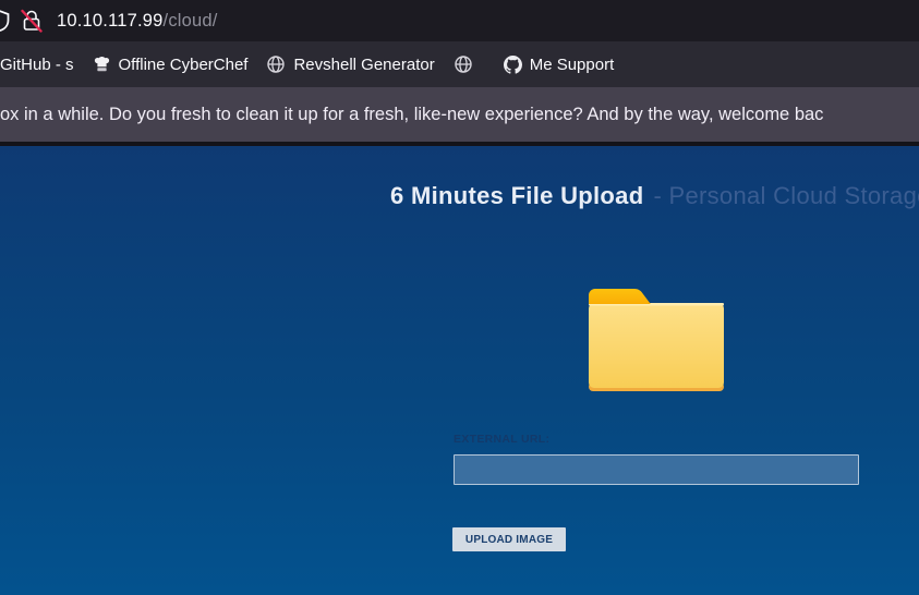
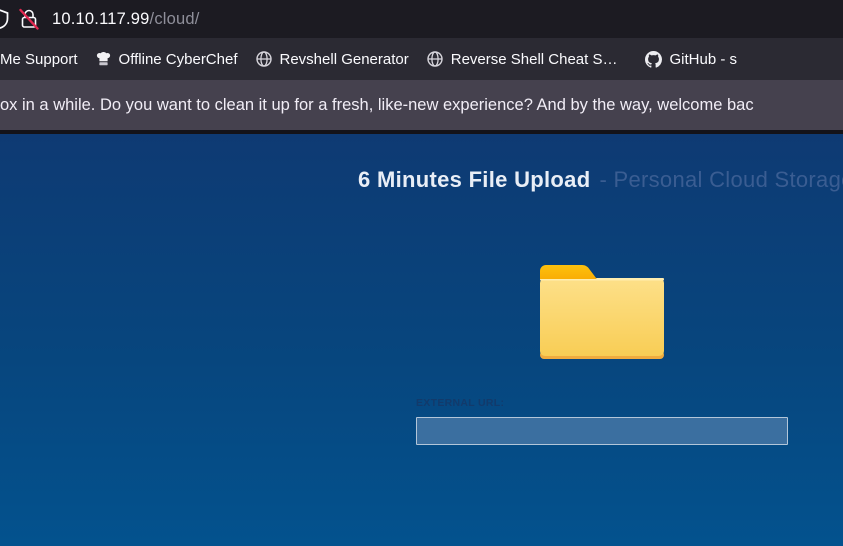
  10.10.117.99/cloud/
- GitHub - s
+ Me Support
  Offline CyberChef
  Revshell Generator
+ Reverse Shell Cheat S…
- Me Support
+ GitHub - s
- ox in a while. Do you fresh to clean it up for a fresh, like-new experience? And by the way, welcome bac
+ ox in a while. Do you want to clean it up for a fresh, like-new experience? And by the way, welcome bac
  6 Minutes File Upload - Personal Cloud Storag
- UPLOAD IMAGE
